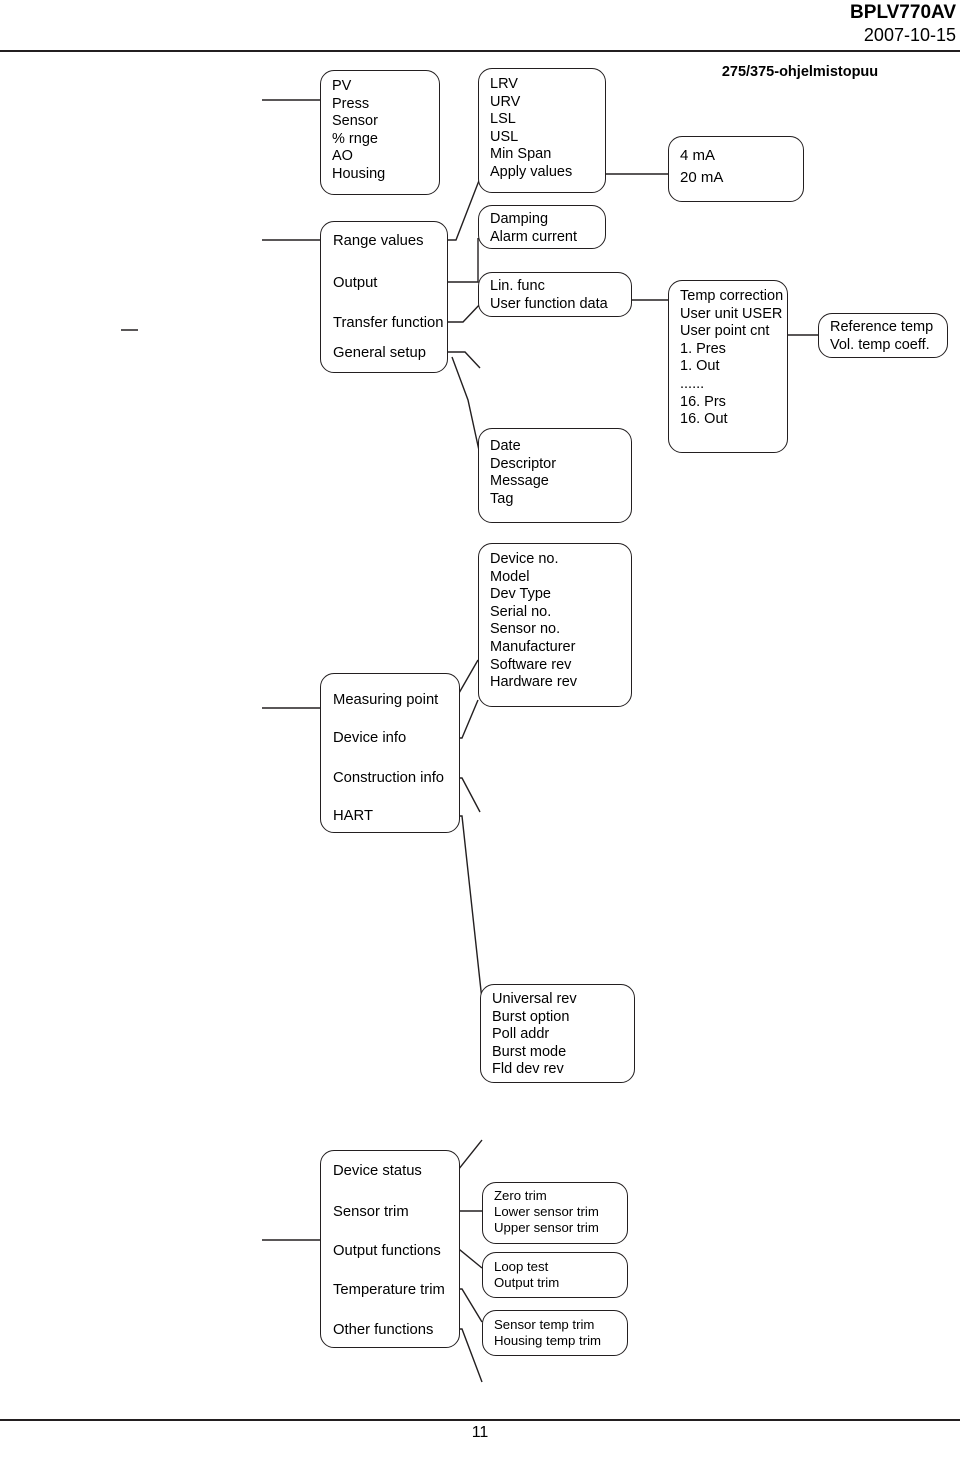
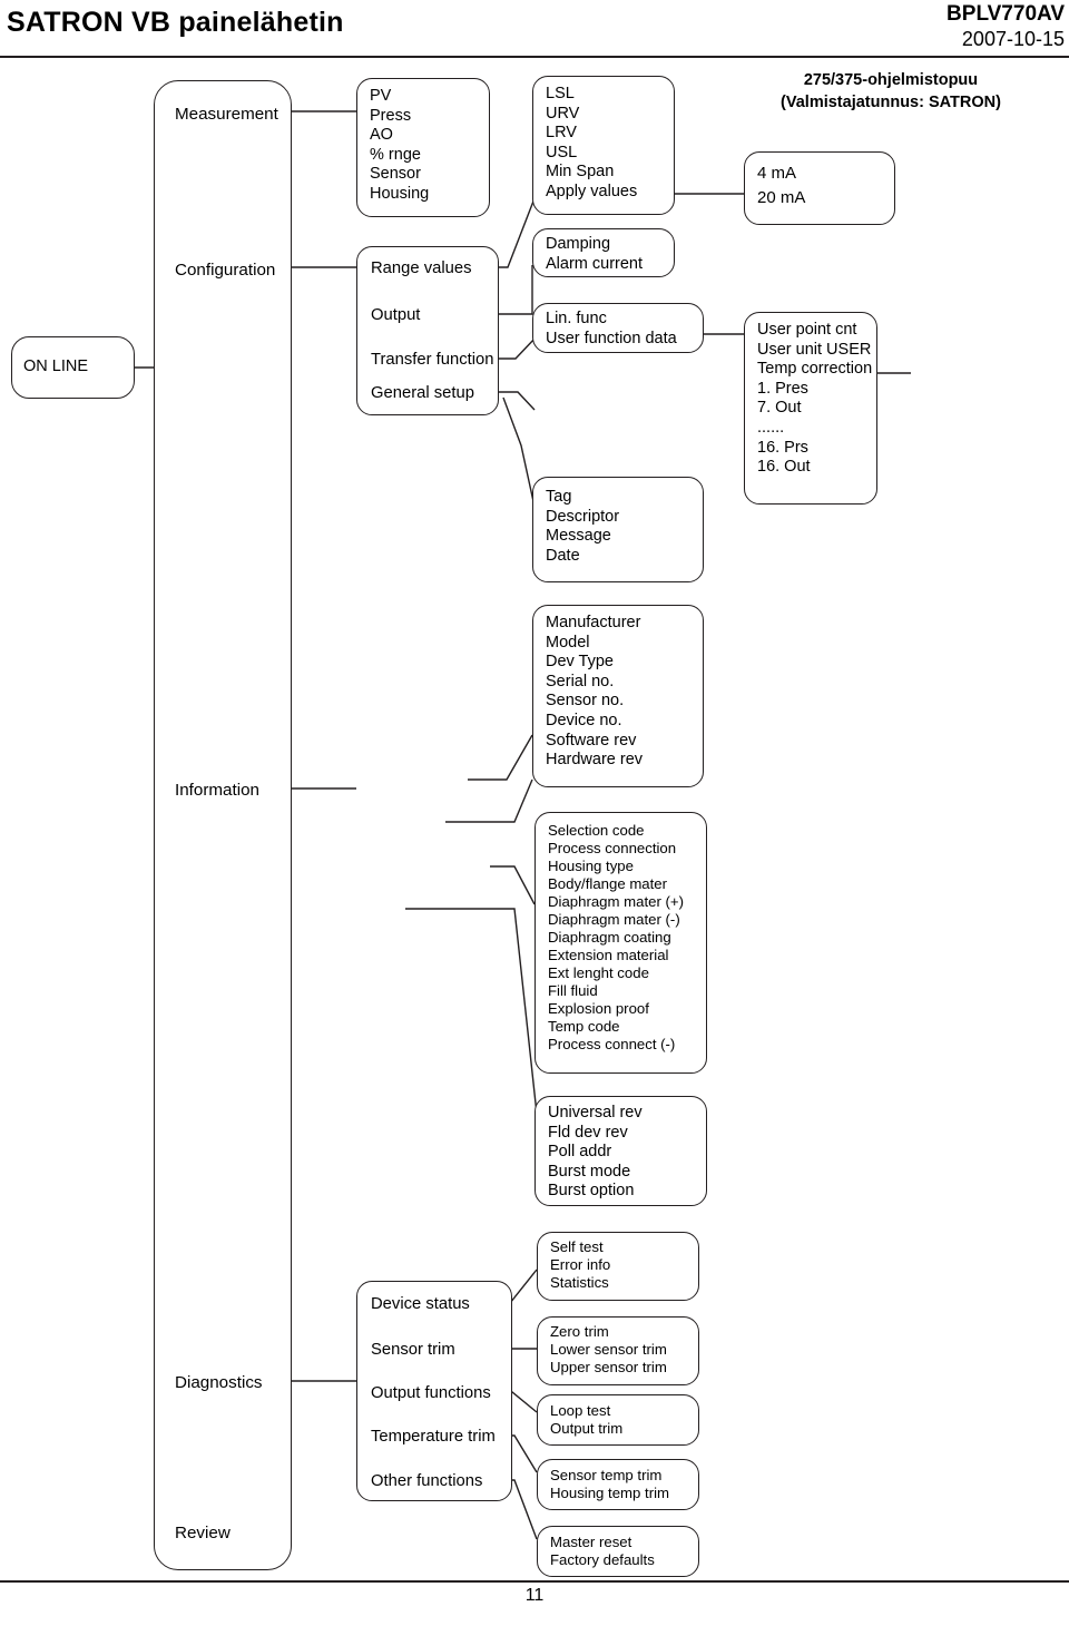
+ SATRON VB painelähetin
  BPLV770AV
  2007-10-15
  275/375-ohjelmistopuu
+ (Valmistajatunnus: SATRON)
+ ON LINE
+ Measurement
+ Configuration
+ Information
+ Diagnostics
+ Review
  PV
  Press
- Sensor
+ AO
  % rnge
- AO
+ Sensor
  Housing
  Range values
  Output
  Transfer function
  General setup
- LRV
+ LSL
  URV
- LSL
+ LRV
  USL
  Min Span
  Apply values
  4 mA
  20 mA
  Damping
  Alarm current
  Lin. func
  User function data
- Date
+ Tag
  Descriptor
  Message
- Tag
+ Date
- Temp correction
+ User point cnt
  User unit USER
- User point cnt
+ Temp correction
  1. Pres
- 1. Out
+ 7. Out
  ......
  16. Prs
  16. Out
- Reference temp
- Vol. temp coeff.
- Measuring point
- Device info
- Construction info
- HART
- Device no.
+ Manufacturer
  Model
  Dev Type
  Serial no.
  Sensor no.
- Manufacturer
+ Device no.
  Software rev
  Hardware rev
+ Selection code
+ Process connection
+ Housing type
+ Body/flange mater
+ Diaphragm mater (+)
+ Diaphragm mater (-)
+ Diaphragm coating
+ Extension material
+ Ext lenght code
+ Fill fluid
+ Explosion proof
+ Temp code
+ Process connect (-)
  Universal rev
- Burst option
+ Fld dev rev
  Poll addr
  Burst mode
- Fld dev rev
+ Burst option
  Device status
  Sensor trim
  Output functions
  Temperature trim
  Other functions
+ Self test
+ Error info
+ Statistics
  Zero trim
  Lower sensor trim
  Upper sensor trim
  Loop test
  Output trim
  Sensor temp trim
  Housing temp trim
+ Master reset
+ Factory defaults
  11
